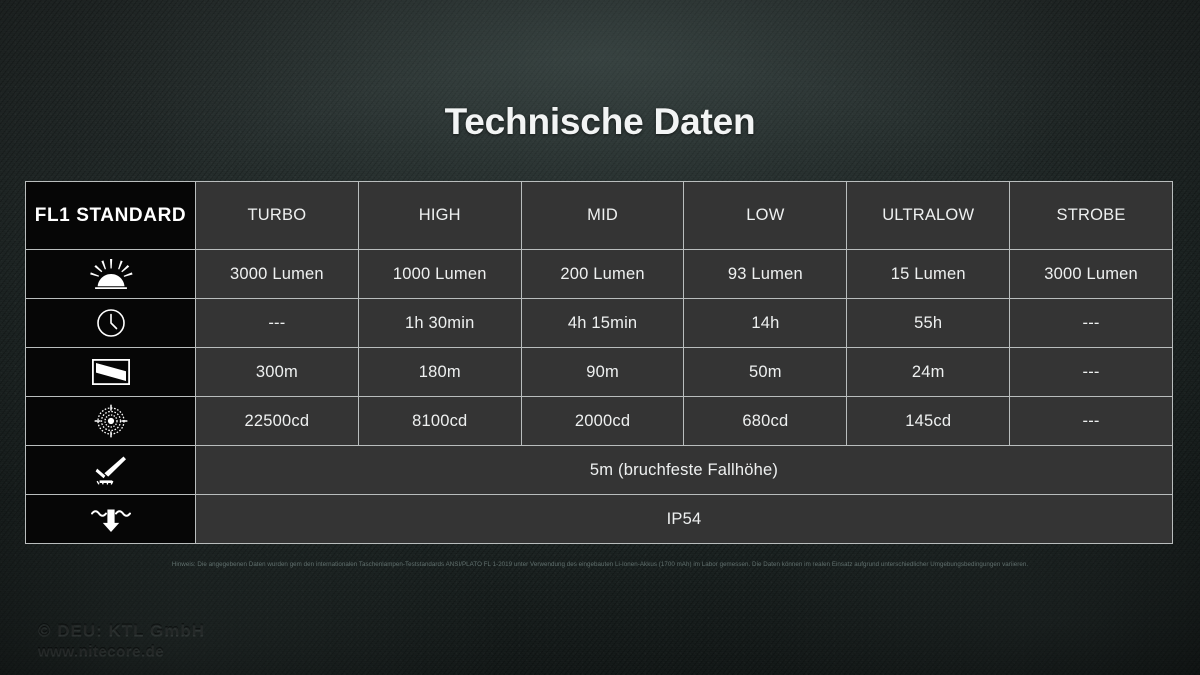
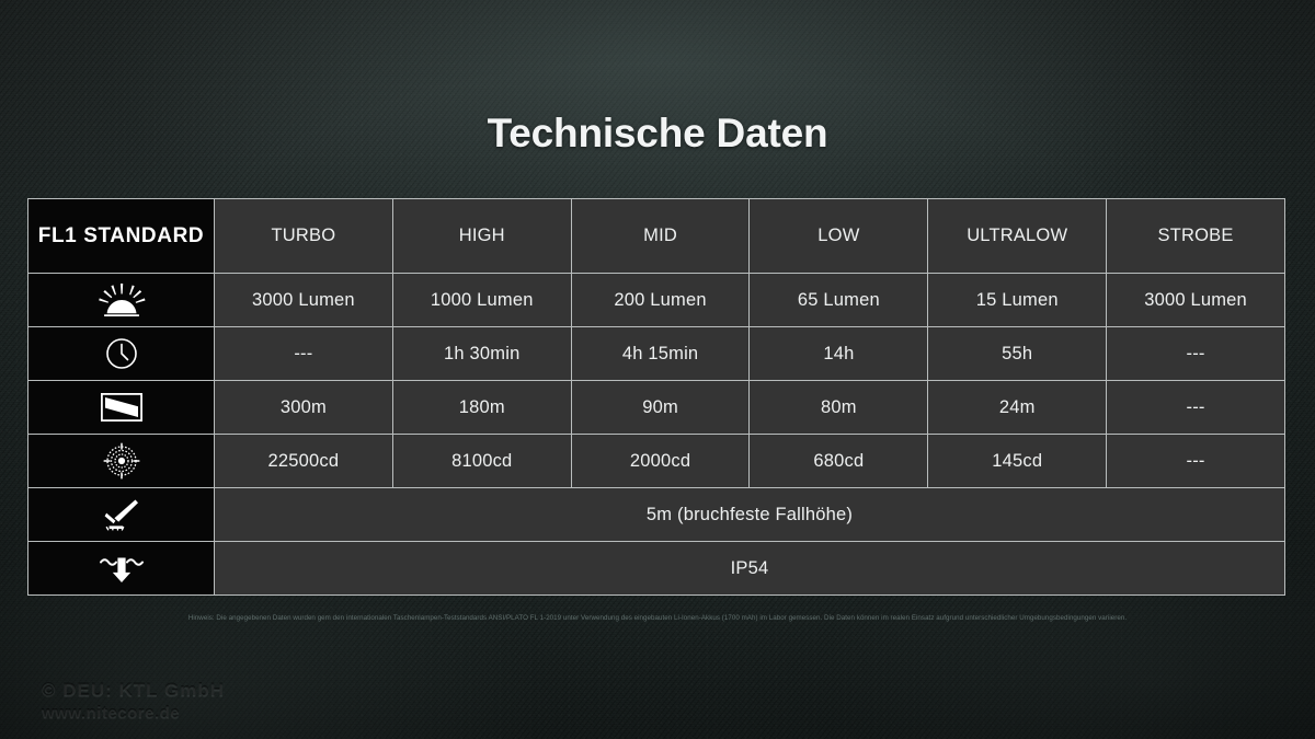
  Technische Daten
  FL1 STANDARD	TURBO	HIGH	MID	LOW	ULTRALOW	STROBE
- 	3000 Lumen	1000 Lumen	200 Lumen	93 Lumen	15 Lumen	3000 Lumen
+ 	3000 Lumen	1000 Lumen	200 Lumen	65 Lumen	15 Lumen	3000 Lumen
  	---	1h 30min	4h 15min	14h	55h	---
- 	300m	180m	90m	50m	24m	---
+ 	300m	180m	90m	80m	24m	---
  	22500cd	8100cd	2000cd	680cd	145cd	---
  	5m (bruchfeste Fallhöhe)
  	IP54
  © DEU: KTL GmbH
  www.nitecore.de
